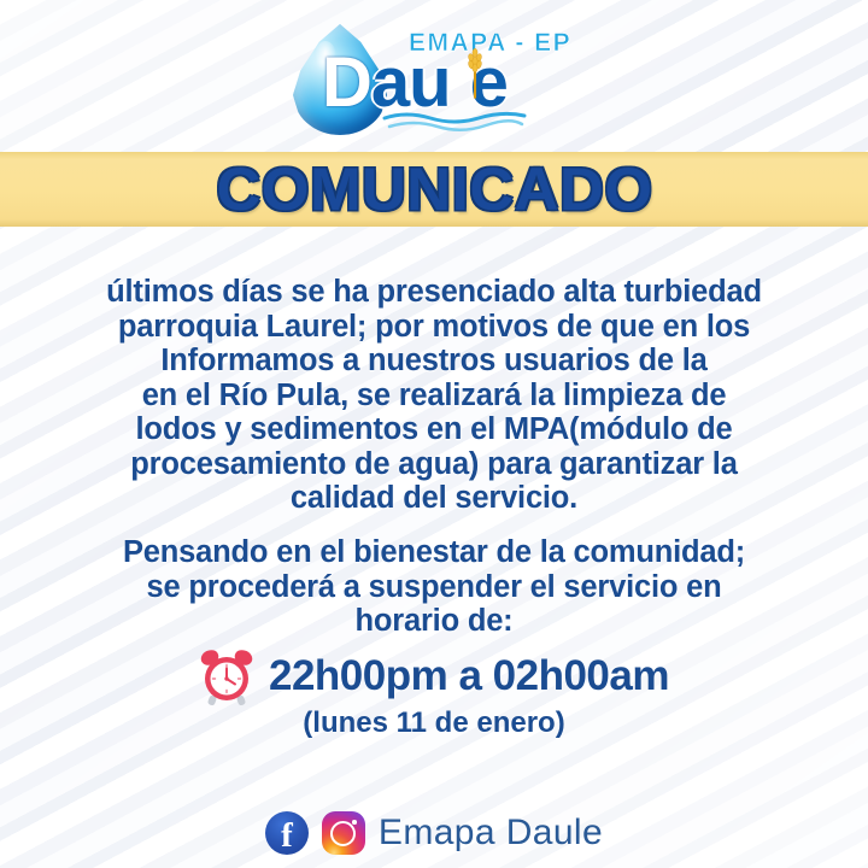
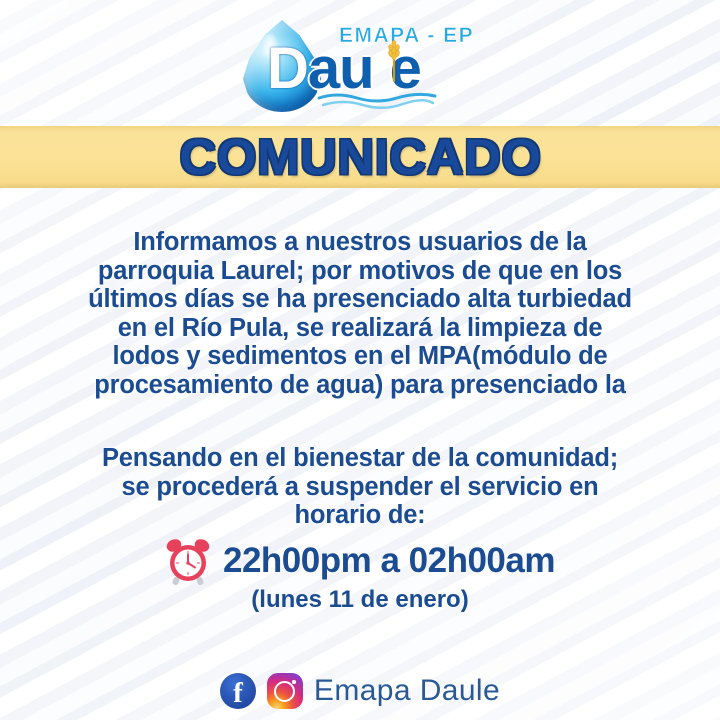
  EMAPA - EP
  Dau e
  COMUNICADO
- últimos días se ha presenciado alta turbiedad
+ Informamos a nuestros usuarios de la
  parroquia Laurel; por motivos de que en los
- Informamos a nuestros usuarios de la
+ últimos días se ha presenciado alta turbiedad
  en el Río Pula, se realizará la limpieza de
  lodos y sedimentos en el MPA(módulo de
- procesamiento de agua) para garantizar la
+ procesamiento de agua) para presenciado la
- calidad del servicio.
  Pensando en el bienestar de la comunidad;
  se procederá a suspender el servicio en
  horario de:
  22h00pm a 02h00am
  (lunes 11 de enero)
  f
  Emapa Daule
